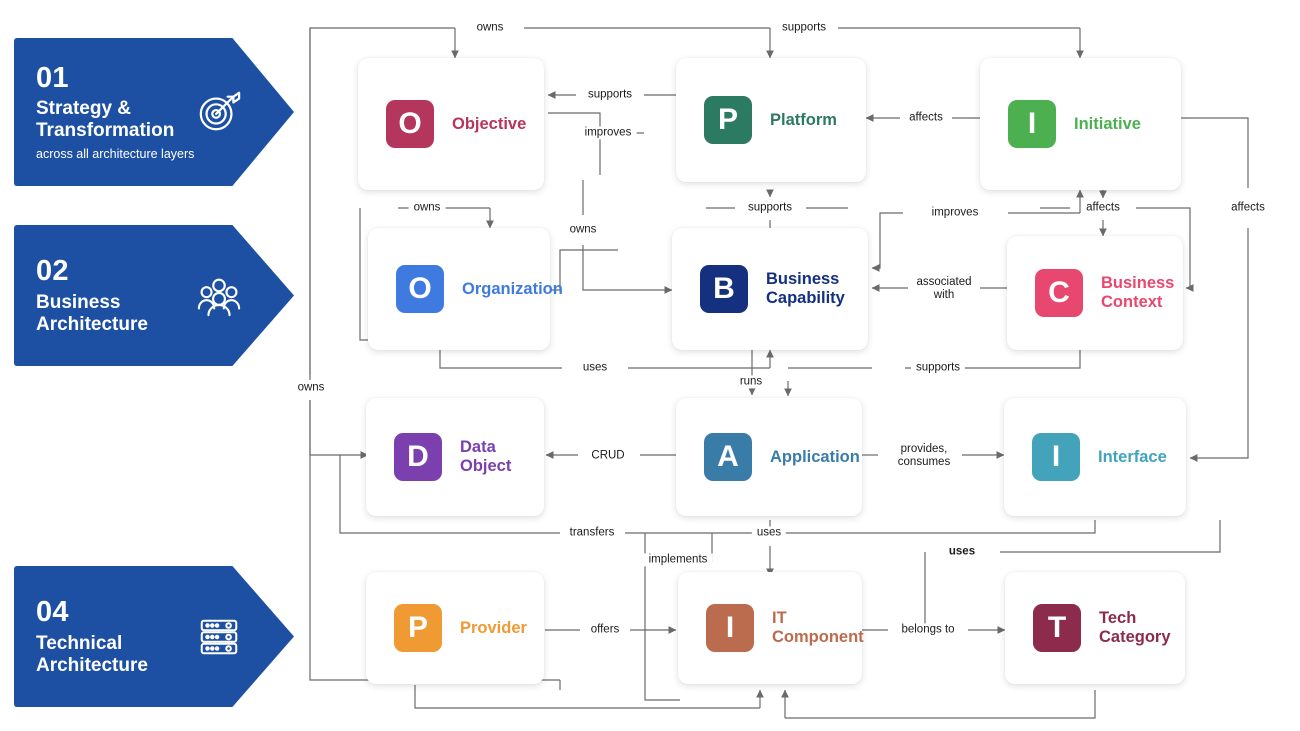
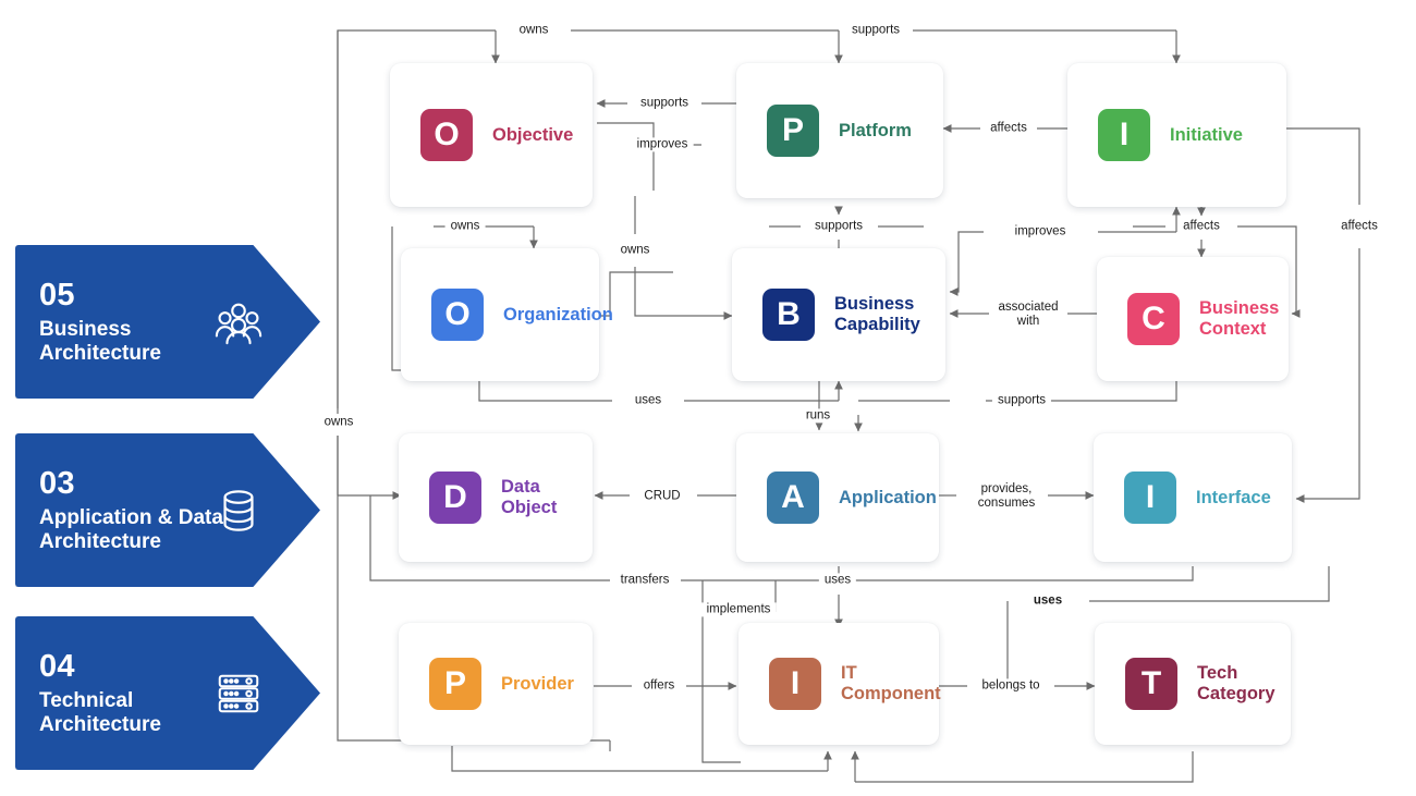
  owns
  supports
  supports
  improves
  affects
  owns
  owns
  supports
  improves
  affects
  affects
  associated
  with
  owns
  uses
  runs
  supports
  CRUD
  provides,
  consumes
  transfers
  uses
  implements
  uses
  offers
  belongs to
  O
  Objective
  P
  Platform
  I
  Initiative
  O
  Organization
  B
  Business
  Capability
  C
  Business
  Context
  D
  Data Object
  A
  Application
  I
  Interface
  P
  Provider
  I
  IT Component
  T
  Tech Category
- 01
- Strategy & Transformation
- across all architecture layers
- 02
+ 05
  Business Architecture
+ 03
+ Application & Data Architecture
  04
  Technical Architecture
